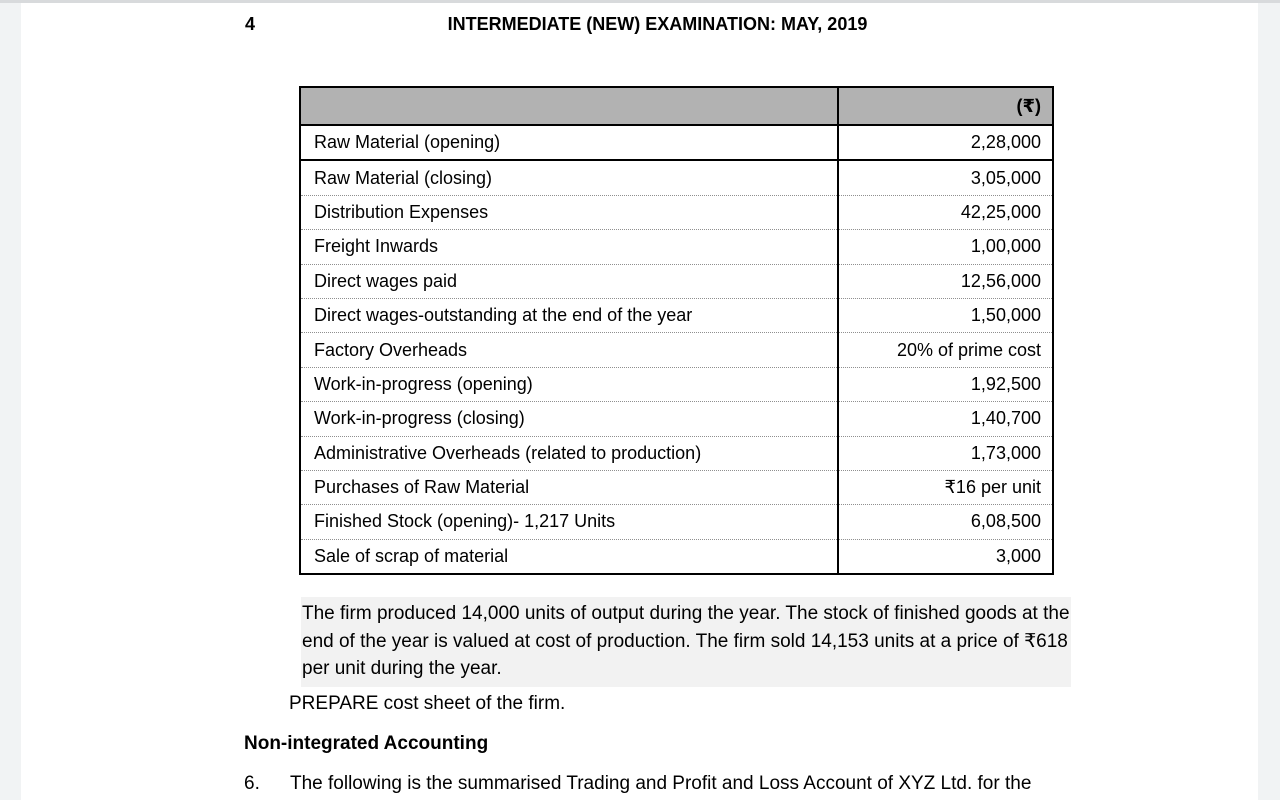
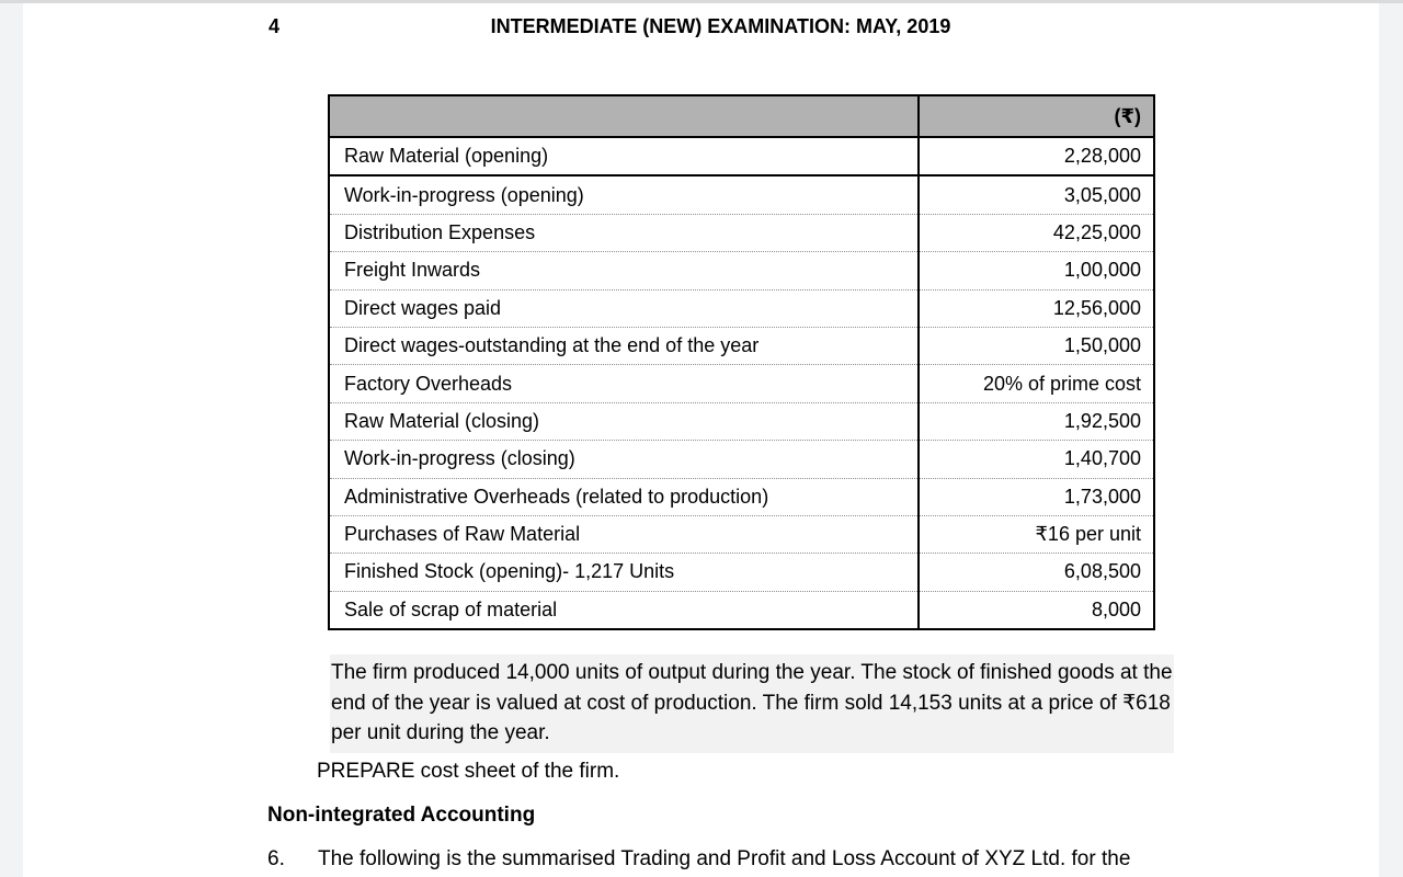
  4
  INTERMEDIATE (NEW) EXAMINATION: MAY, 2019
  	(₹)
  Raw Material (opening)	2,28,000
- Raw Material (closing)	3,05,000
+ Work-in-progress (opening)	3,05,000
  Distribution Expenses	42,25,000
  Freight Inwards	1,00,000
  Direct wages paid	12,56,000
  Direct wages-outstanding at the end of the year	1,50,000
  Factory Overheads	20% of prime cost
- Work-in-progress (opening)	1,92,500
+ Raw Material (closing)	1,92,500
  Work-in-progress (closing)	1,40,700
  Administrative Overheads (related to production)	1,73,000
  Purchases of Raw Material	₹16 per unit
  Finished Stock (opening)- 1,217 Units	6,08,500
- Sale of scrap of material	3,000
+ Sale of scrap of material	8,000
  The firm produced 14,000 units of output during the year. The stock of finished goods at the end of the year is valued at cost of production. The firm sold 14,153 units at a price of ₹618 per unit during the year.
  PREPARE cost sheet of the firm.
  Non-integrated Accounting
  6. The following is the summarised Trading and Profit and Loss Account of XYZ Ltd. for the
